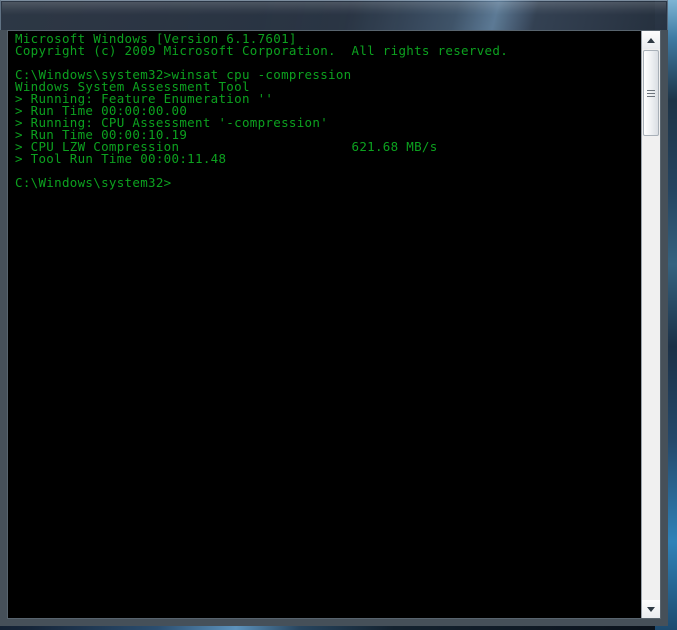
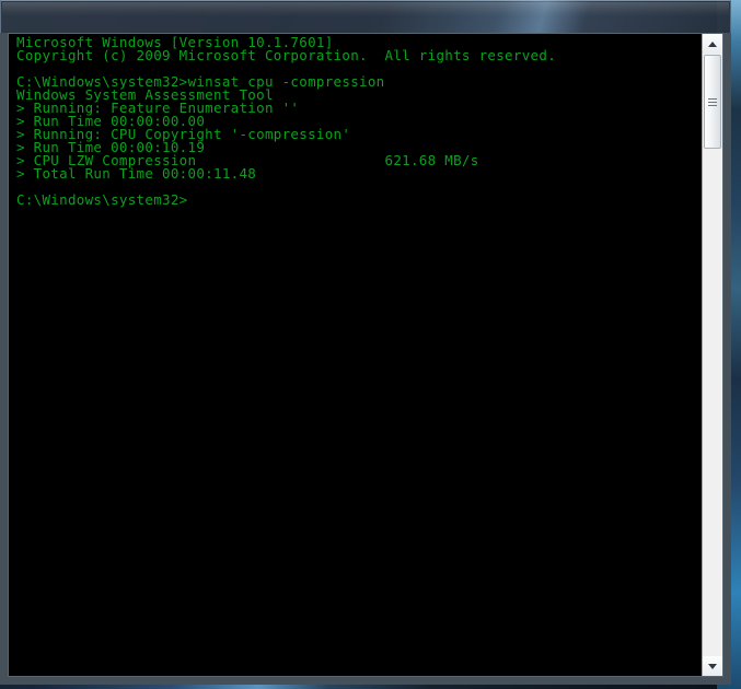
- Microsoft Windows [Version 6.1.7601]
+ Microsoft Windows [Version 10.1.7601]
  Copyright (c) 2009 Microsoft Corporation. All rights reserved.
  C:\Windows\system32>winsat cpu -compression
  Windows System Assessment Tool
  > Running: Feature Enumeration ''
  > Run Time 00:00:00.00
- > Running: CPU Assessment '-compression'
+ > Running: CPU Copyright '-compression'
  > Run Time 00:00:10.19
  > CPU LZW Compression 621.68 MB/s
- > Tool Run Time 00:00:11.48
+ > Total Run Time 00:00:11.48
  C:\Windows\system32>
